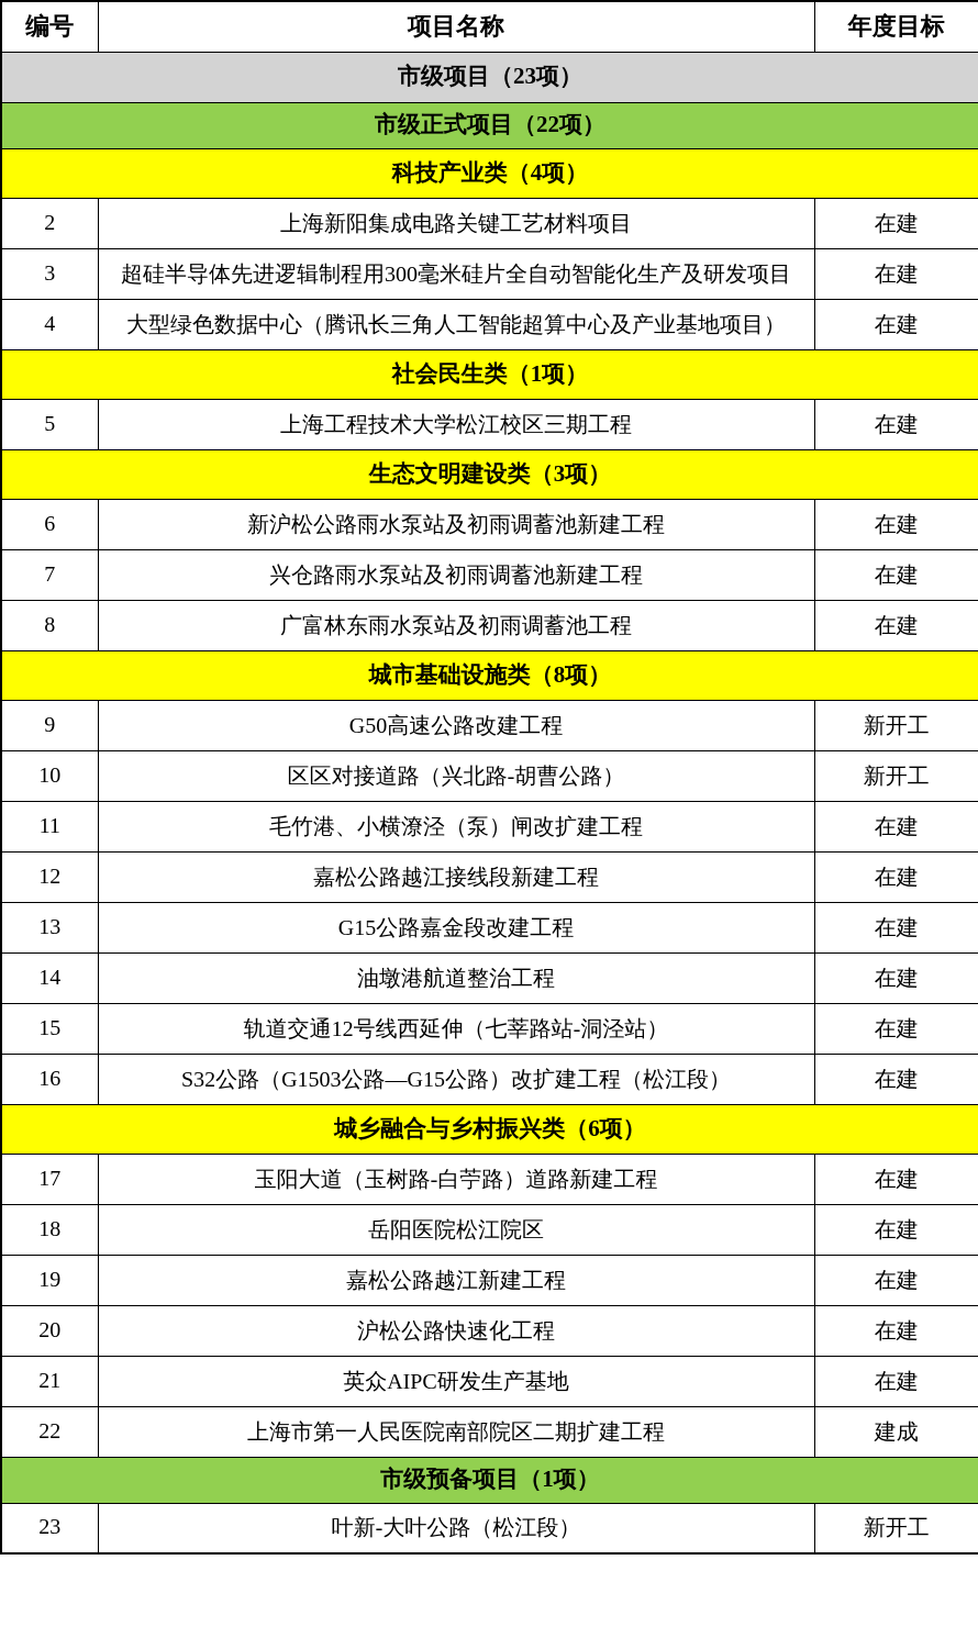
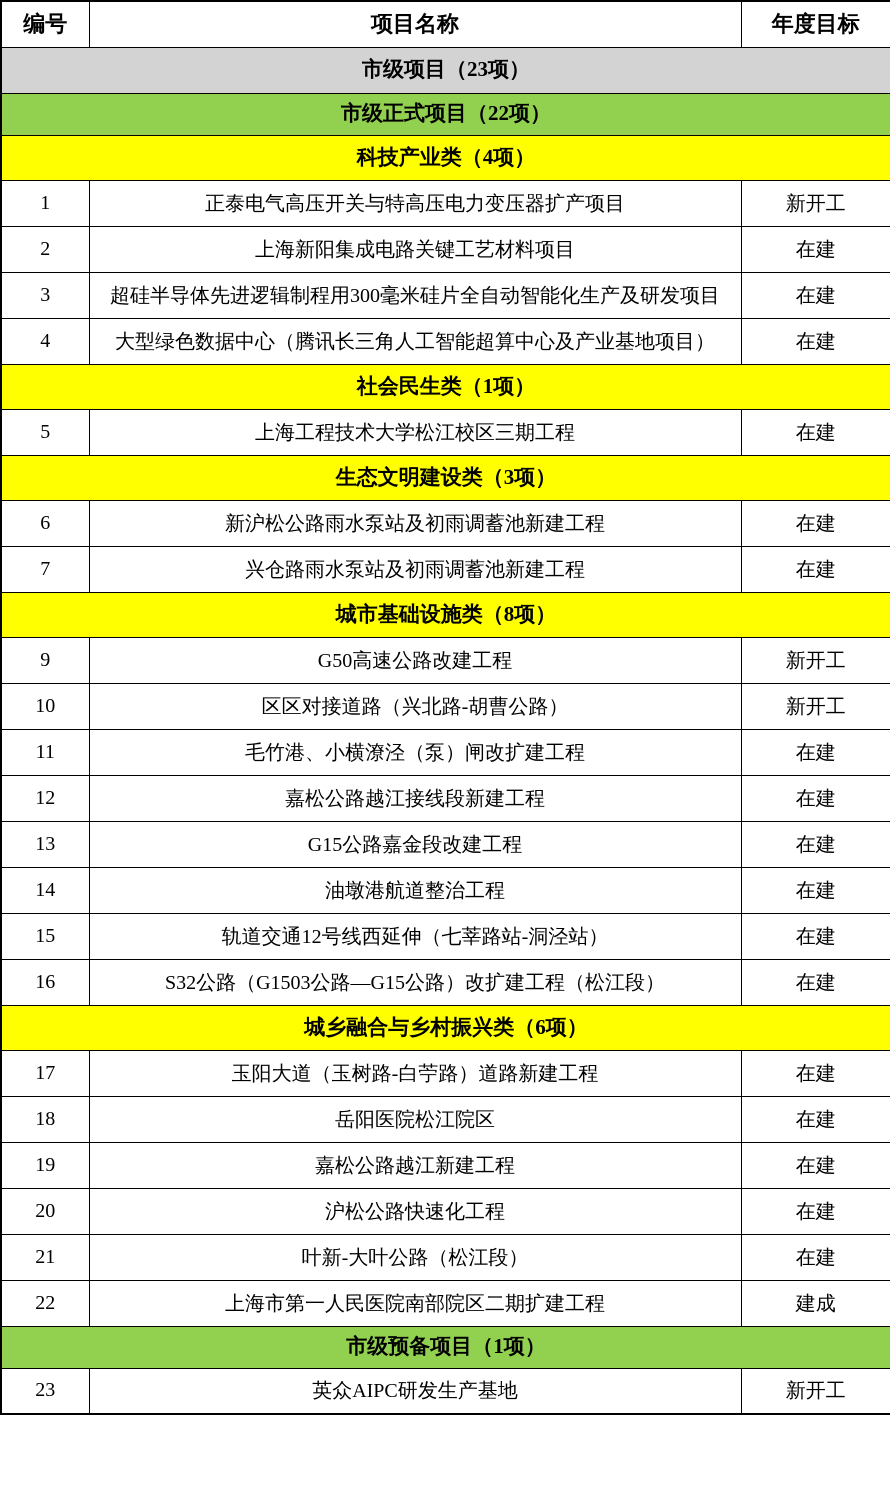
  编号	项目名称	年度目标
  市级项目（23项）
  市级正式项目（22项）
  科技产业类（4项）
+ 1	正泰电气高压开关与特高压电力变压器扩产项目	新开工
  2	上海新阳集成电路关键工艺材料项目	在建
  3	超硅半导体先进逻辑制程用300毫米硅片全自动智能化生产及研发项目	在建
  4	大型绿色数据中心（腾讯长三角人工智能超算中心及产业基地项目）	在建
  社会民生类（1项）
  5	上海工程技术大学松江校区三期工程	在建
  生态文明建设类（3项）
  6	新沪松公路雨水泵站及初雨调蓄池新建工程	在建
  7	兴仓路雨水泵站及初雨调蓄池新建工程	在建
- 8	广富林东雨水泵站及初雨调蓄池工程	在建
  城市基础设施类（8项）
  9	G50高速公路改建工程	新开工
  10	区区对接道路（兴北路-胡曹公路）	新开工
  11	毛竹港、小横潦泾（泵）闸改扩建工程	在建
  12	嘉松公路越江接线段新建工程	在建
  13	G15公路嘉金段改建工程	在建
  14	油墩港航道整治工程	在建
  15	轨道交通12号线西延伸（七莘路站-洞泾站）	在建
  16	S32公路（G1503公路—G15公路）改扩建工程（松江段）	在建
  城乡融合与乡村振兴类（6项）
  17	玉阳大道（玉树路-白苧路）道路新建工程	在建
  18	岳阳医院松江院区	在建
  19	嘉松公路越江新建工程	在建
  20	沪松公路快速化工程	在建
- 21	英众AIPC研发生产基地	在建
+ 21	叶新-大叶公路（松江段）	在建
  22	上海市第一人民医院南部院区二期扩建工程	建成
  市级预备项目（1项）
- 23	叶新-大叶公路（松江段）	新开工
+ 23	英众AIPC研发生产基地	新开工
